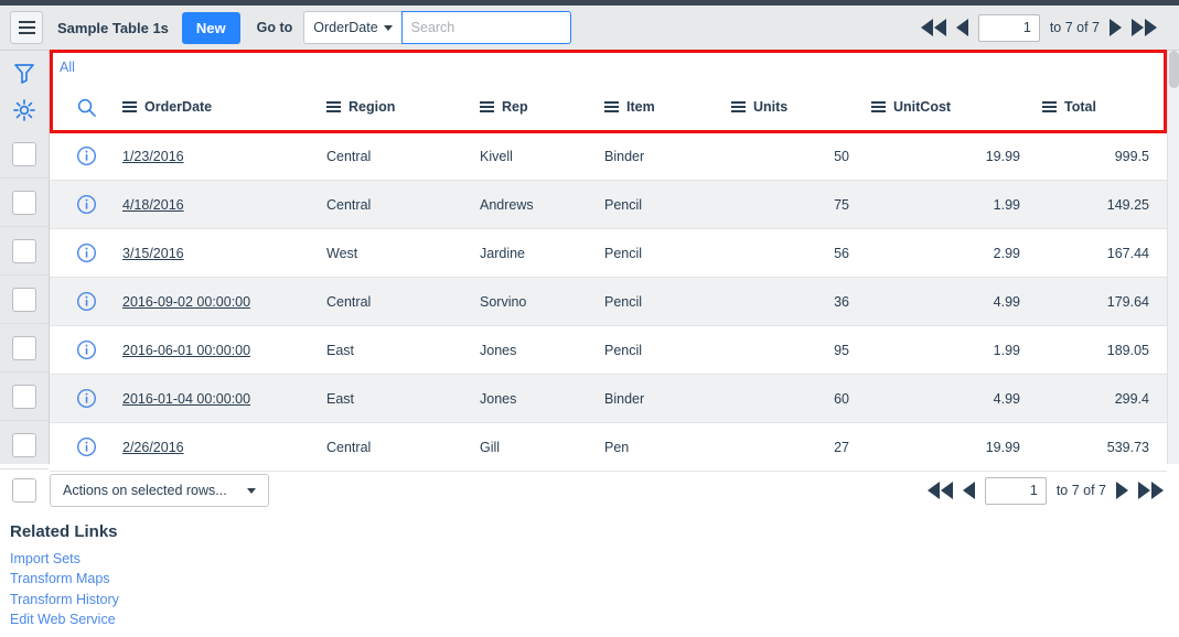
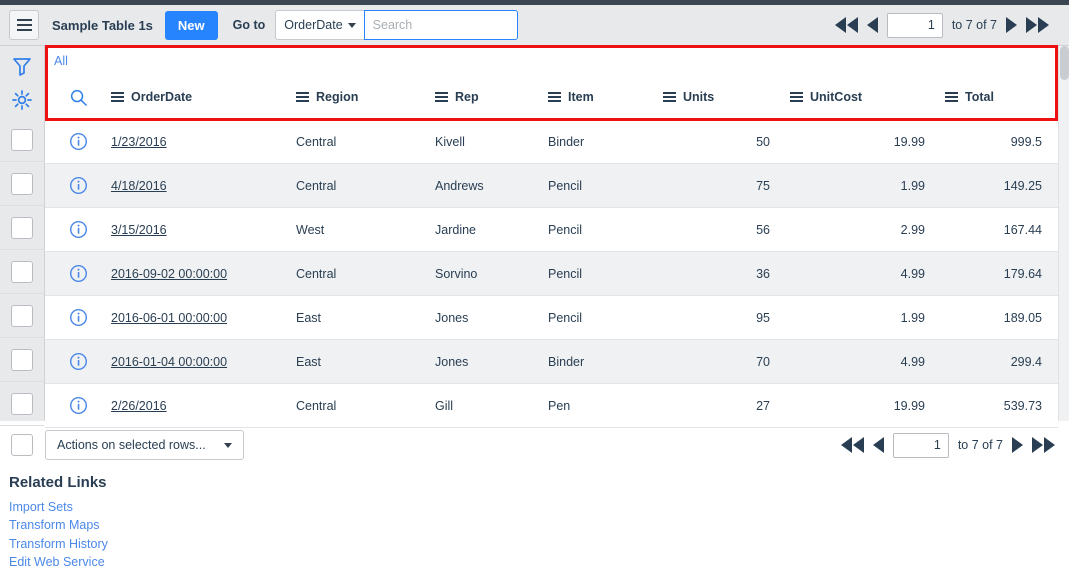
  Sample Table 1s
  New
  Go to
  OrderDate
  Search
  1
  to 7 of 7
  All
  OrderDate
  Region
  Rep
  Item
  Units
  UnitCost
  Total
  1/23/2016
  Central
  Kivell
  Binder
  50
  19.99
  999.5
  4/18/2016
  Central
  Andrews
  Pencil
  75
  1.99
  149.25
  3/15/2016
  West
  Jardine
  Pencil
  56
  2.99
  167.44
  2016-09-02 00:00:00
  Central
  Sorvino
  Pencil
  36
  4.99
  179.64
  2016-06-01 00:00:00
  East
  Jones
  Pencil
  95
  1.99
  189.05
  2016-01-04 00:00:00
  East
  Jones
  Binder
- 60
+ 70
  4.99
  299.4
  2/26/2016
  Central
  Gill
  Pen
  27
  19.99
  539.73
  Actions on selected rows...
  1
  to 7 of 7
  Related Links
  Import Sets
  Transform Maps
  Transform History
  Edit Web Service
